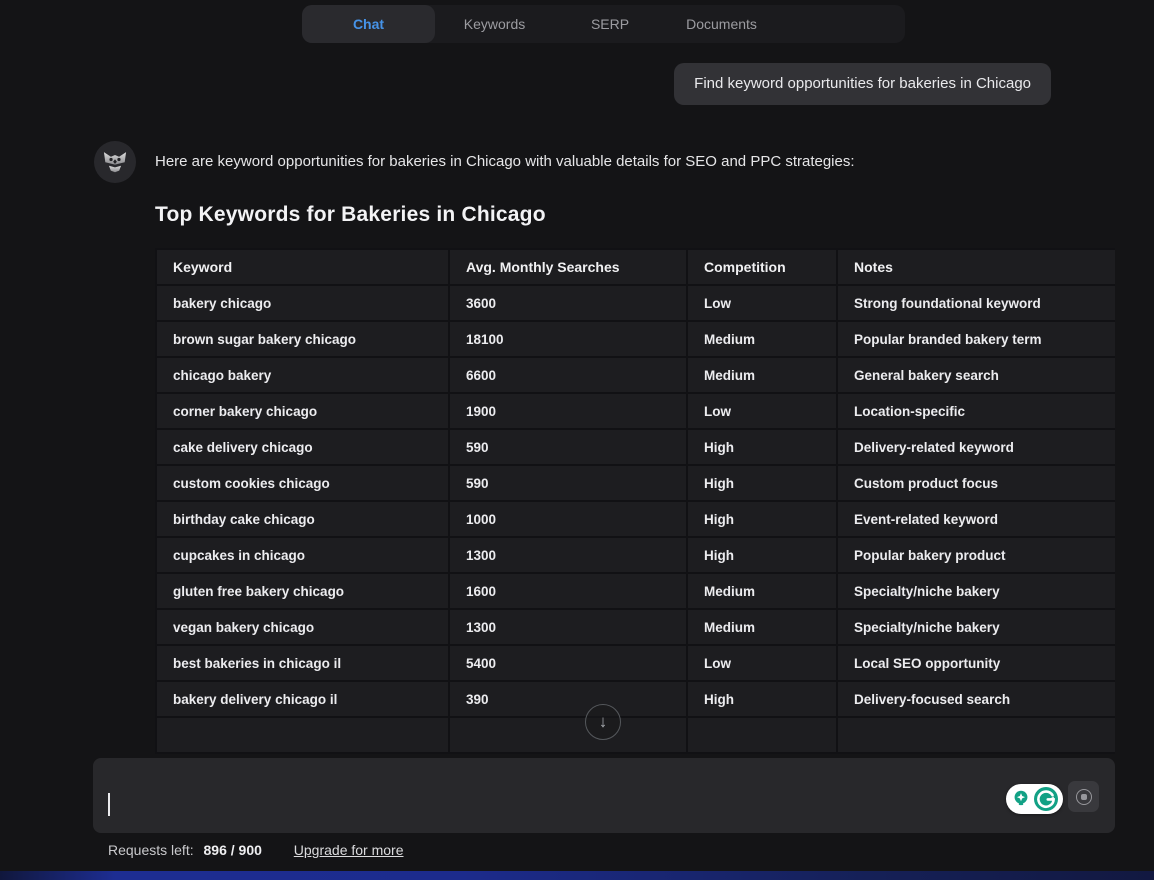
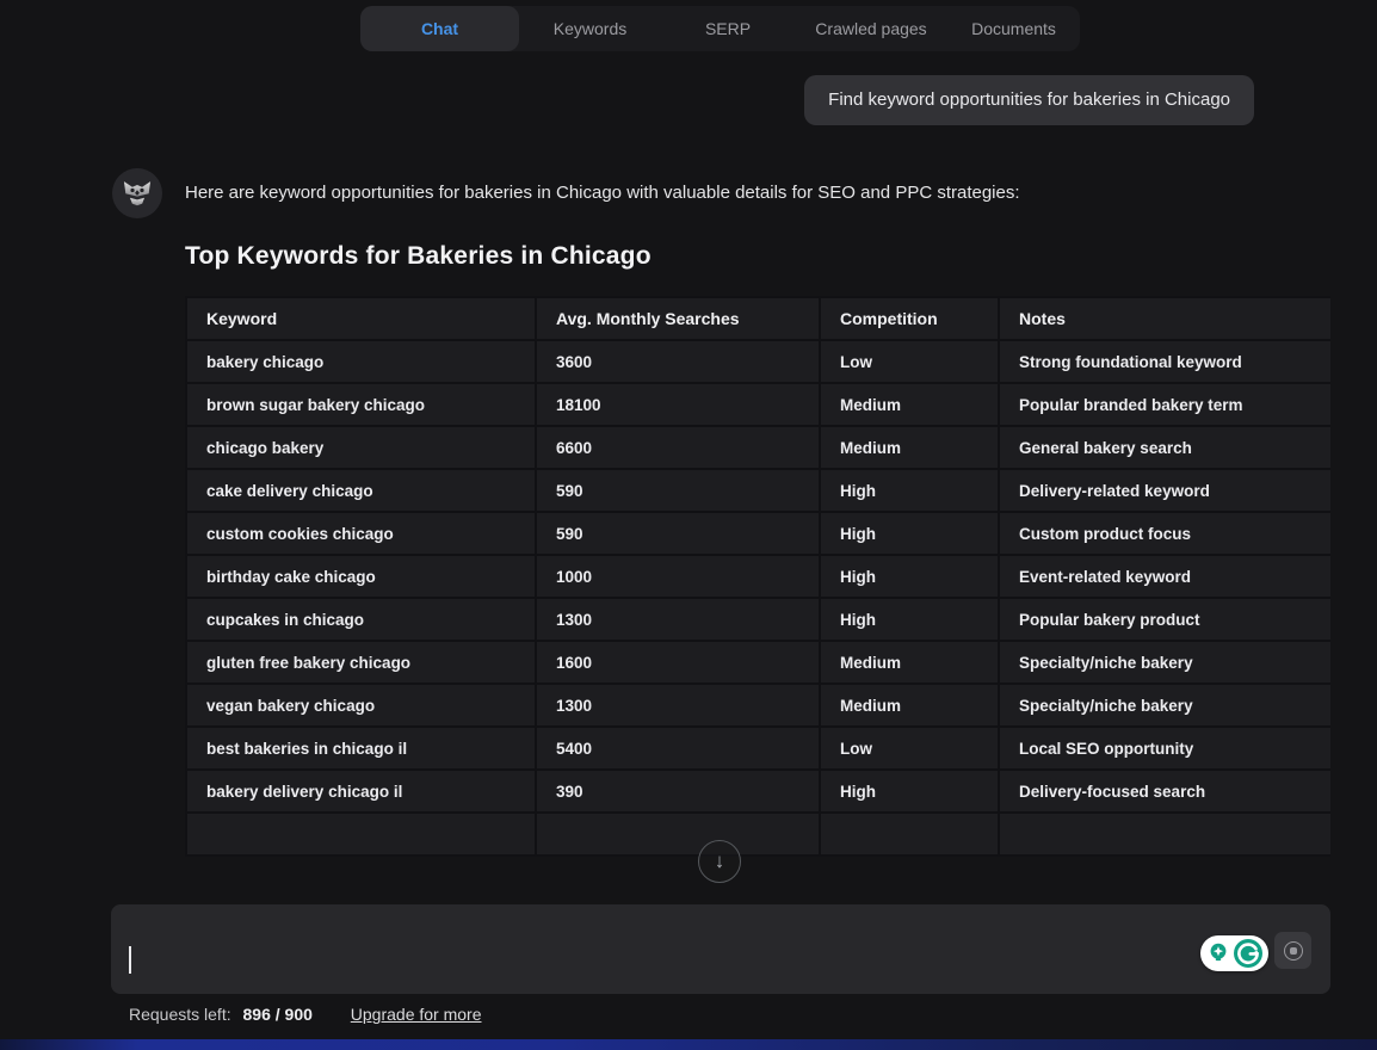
  Chat
  Keywords
  SERP
+ Crawled pages
  Documents
  Find keyword opportunities for bakeries in Chicago
  Here are keyword opportunities for bakeries in Chicago with valuable details for SEO and PPC strategies:
  Top Keywords for Bakeries in Chicago
  Keyword	Avg. Monthly Searches	Competition	Notes
  bakery chicago	3600	Low	Strong foundational keyword
  brown sugar bakery chicago	18100	Medium	Popular branded bakery term
  chicago bakery	6600	Medium	General bakery search
- corner bakery chicago	1900	Low	Location-specific
  cake delivery chicago	590	High	Delivery-related keyword
  custom cookies chicago	590	High	Custom product focus
  birthday cake chicago	1000	High	Event-related keyword
  cupcakes in chicago	1300	High	Popular bakery product
  gluten free bakery chicago	1600	Medium	Specialty/niche bakery
  vegan bakery chicago	1300	Medium	Specialty/niche bakery
  best bakeries in chicago il	5400	Low	Local SEO opportunity
  bakery delivery chicago il	390	High	Delivery-focused search
  ↓
  Requests left: 896 / 900 Upgrade for more
